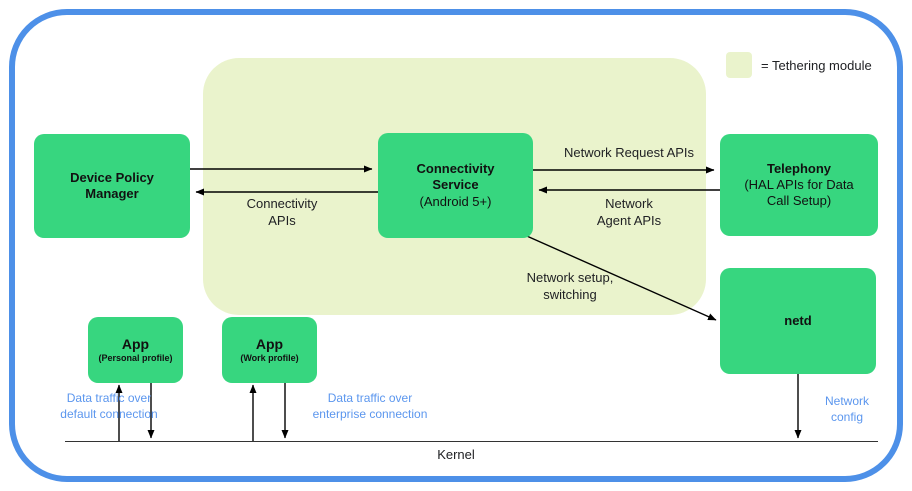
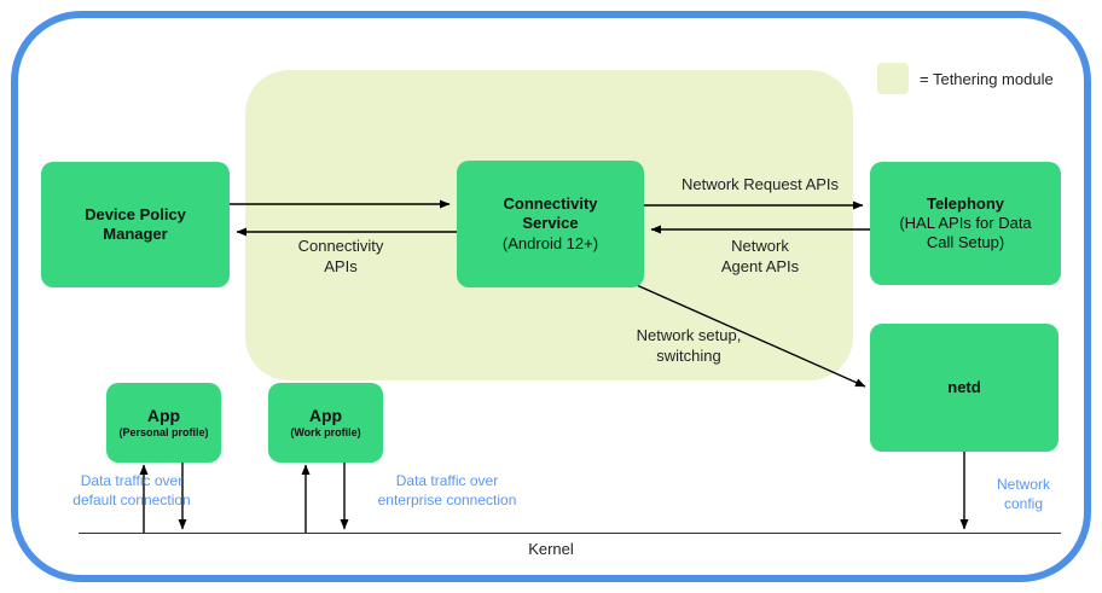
  = Tethering module
  Device Policy
  Manager
  Connectivity
  Service
- (Android 5+)
+ (Android 12+)
  Telephony
  (HAL APIs for Data
  Call Setup)
  netd
  App
  (Personal profile)
  App
  (Work profile)
  Connectivity
  APIs
  Network Request APIs
  Network
  Agent APIs
  Network setup,
  switching
  Data traffic over
  default connection
  Data traffic over
  enterprise connection
  Network
  config
  Kernel
